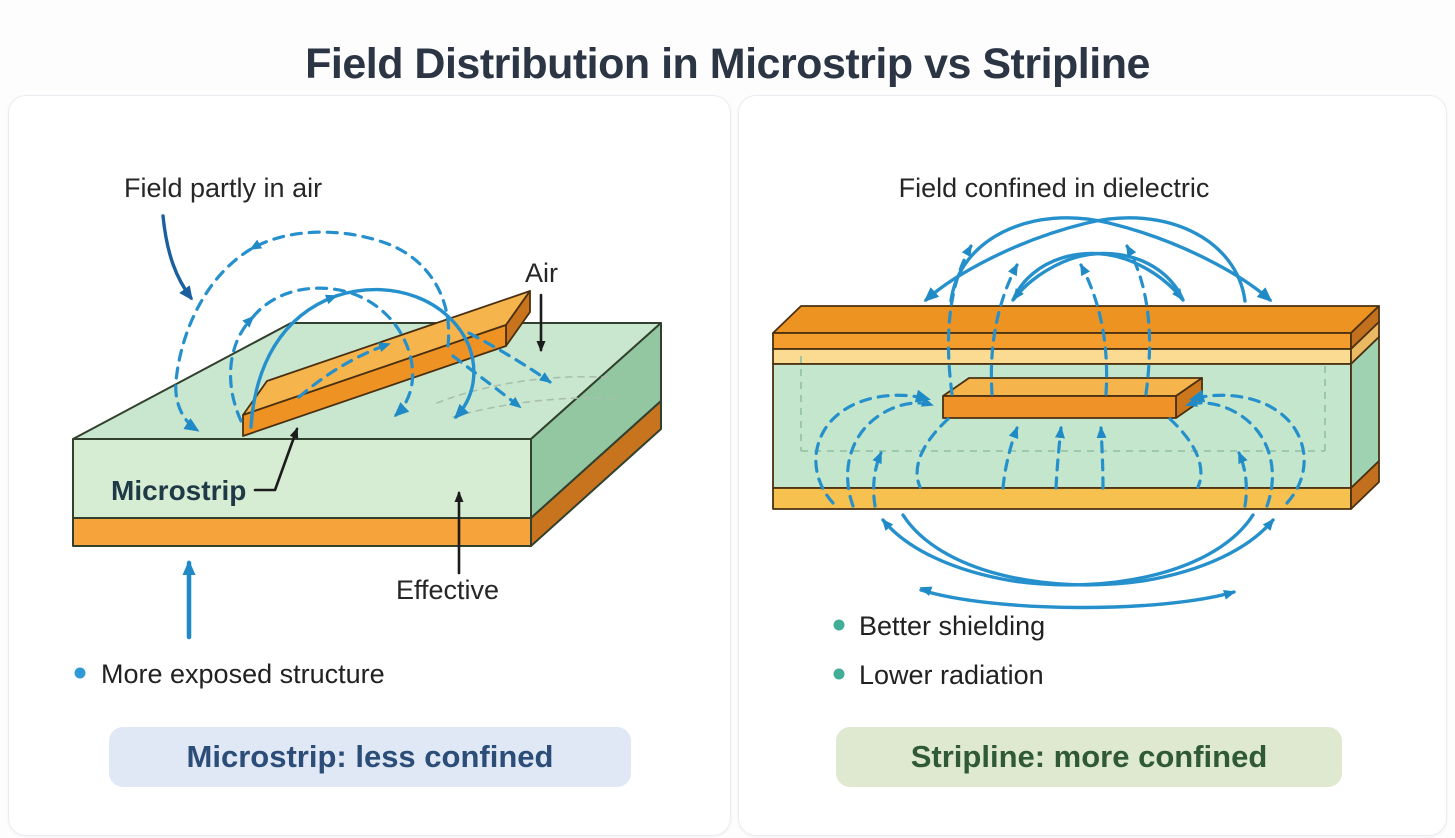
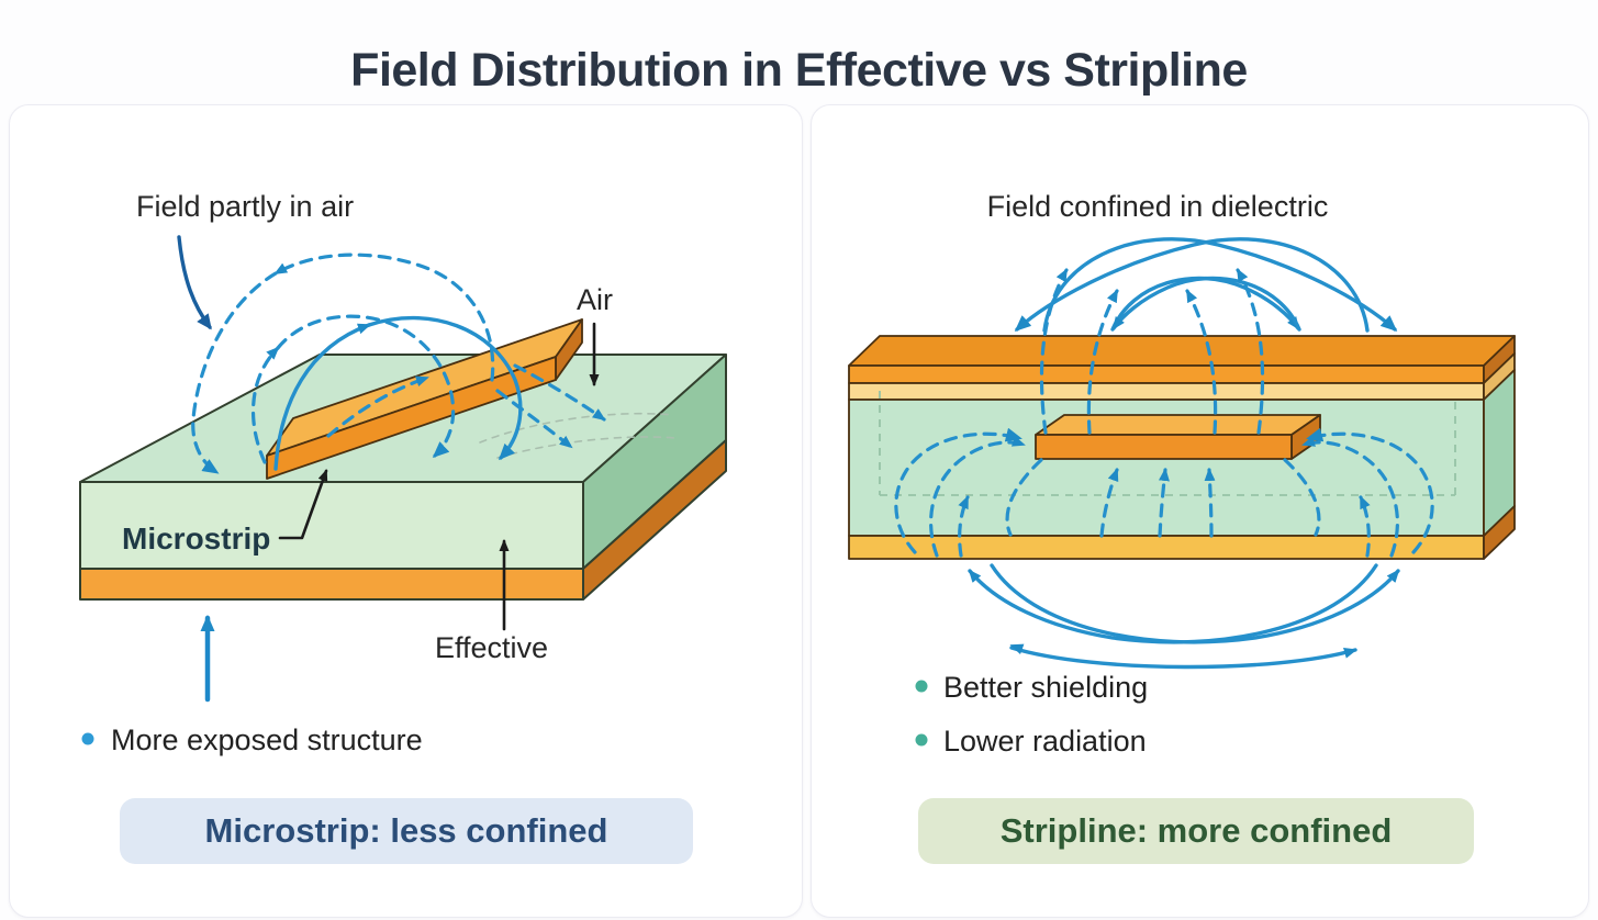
- Field Distribution in Microstrip vs Stripline
+ Field Distribution in Effective vs Stripline
  Field partly in air
  Air
  Microstrip
  Effective
  More exposed structure
  Microstrip: less confined
  Field confined in dielectric
  Better shielding
  Lower radiation
  Stripline: more confined
